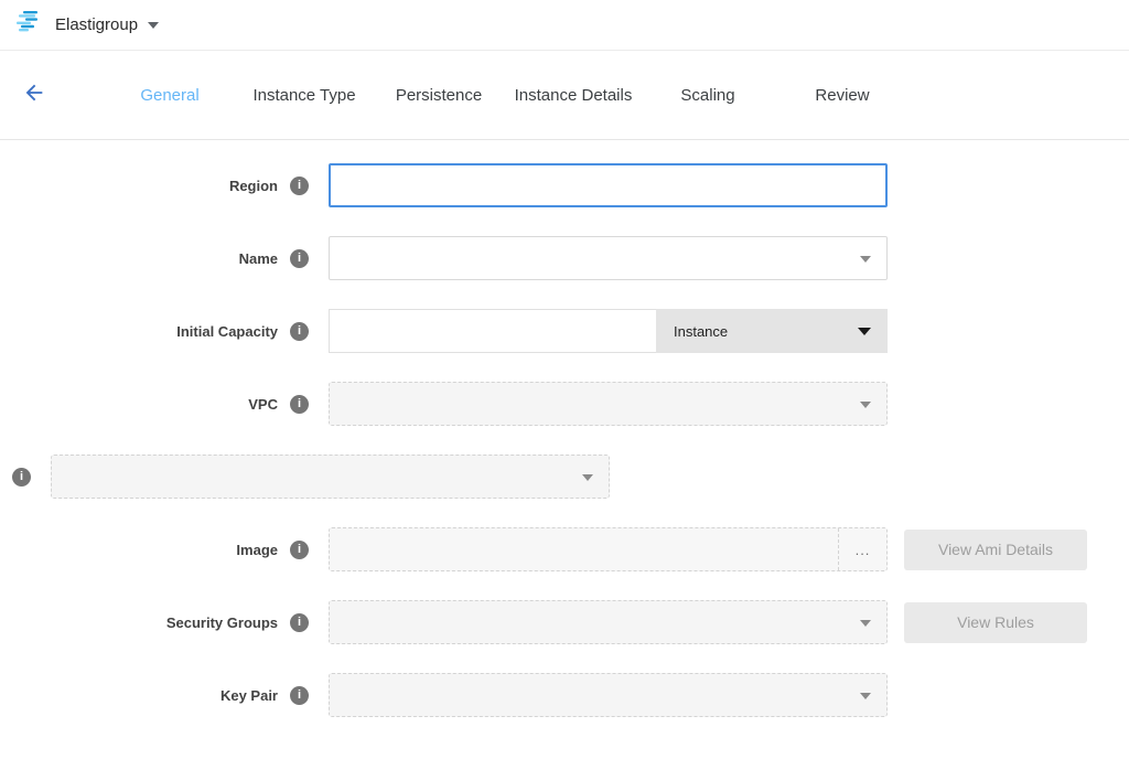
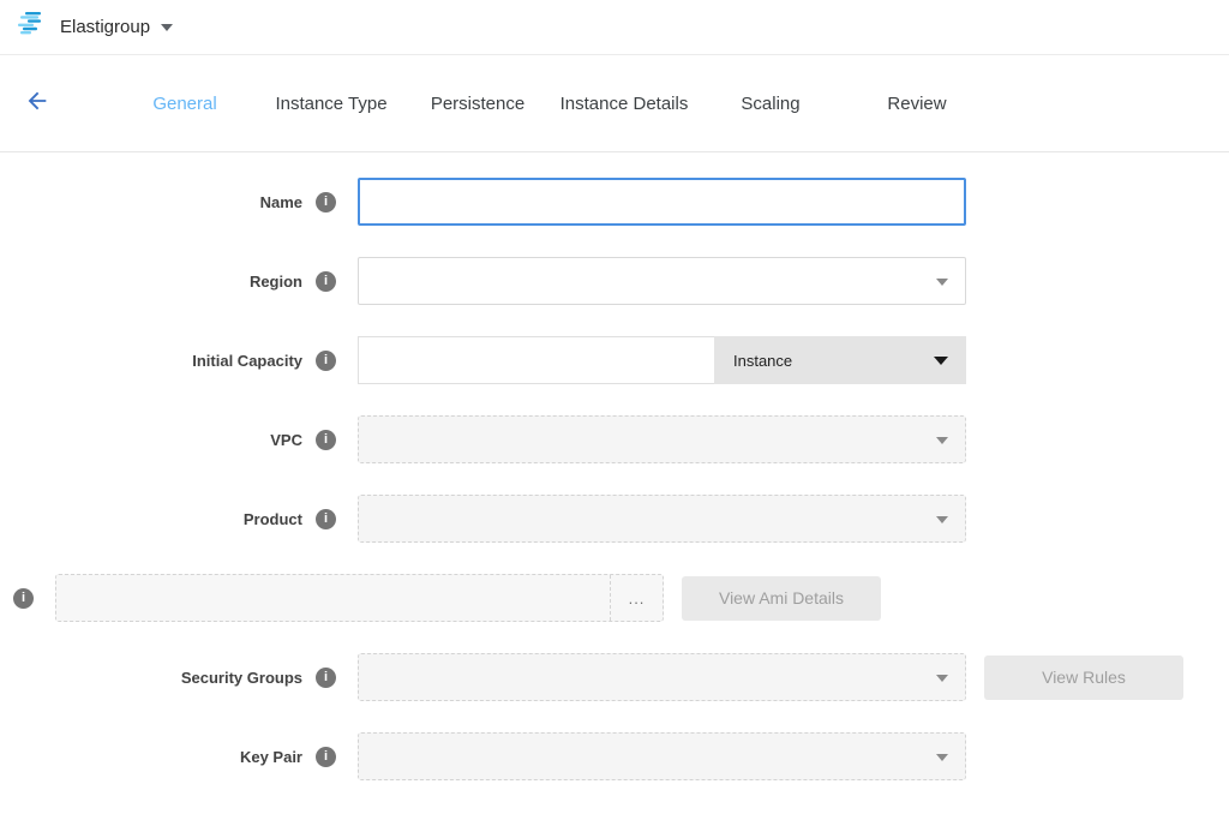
  Elastigroup
  General
  Instance Type
  Persistence
  Instance Details
  Scaling
  Review
- Region
+ Name
  i
- Name
+ Region
  i
  Initial Capacity
  i
  Instance
  VPC
  i
+ Product
  i
- Image
  i
  ...
  View Ami Details
  Security Groups
  i
  View Rules
  Key Pair
  i
